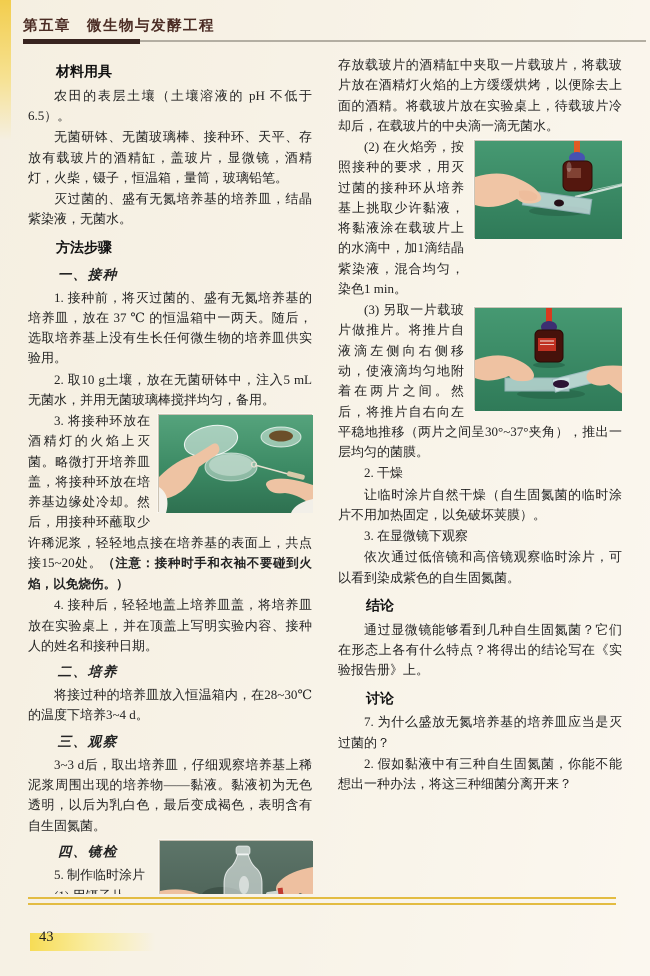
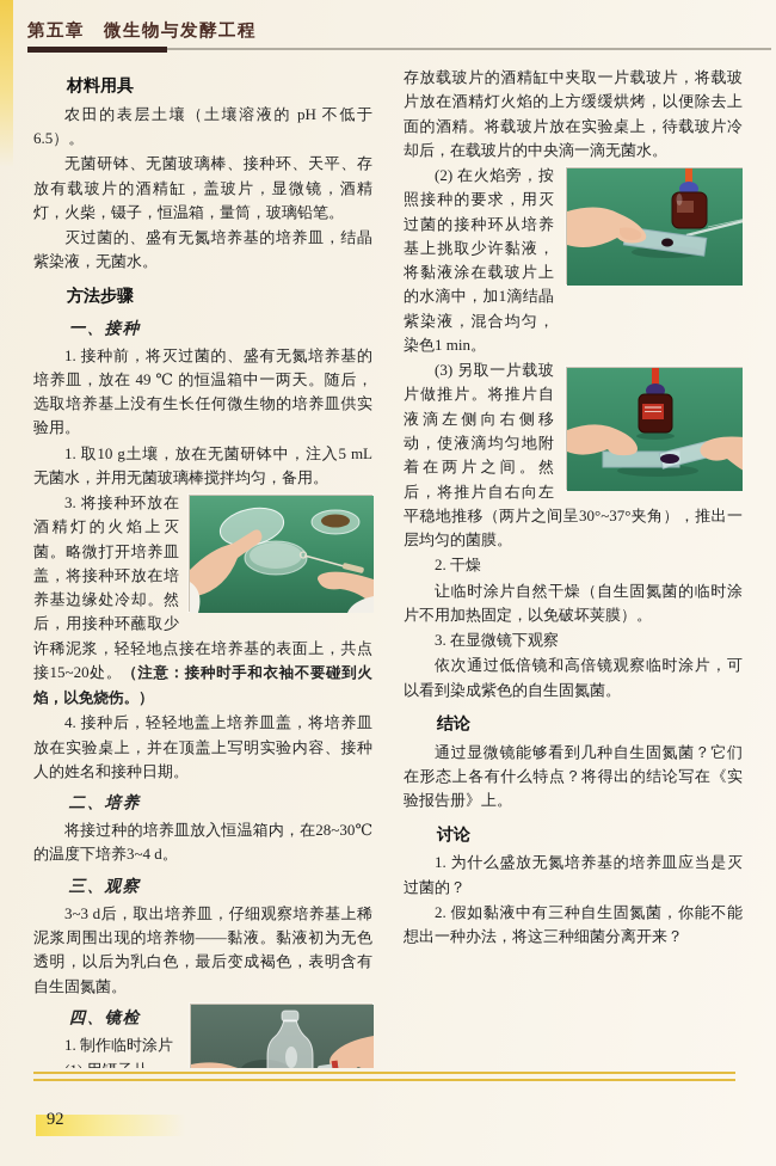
  第五章 微生物与发酵工程
  材料用具
  农田的表层土壤（土壤溶液的 pH 不低于6.5）。
  无菌研钵、无菌玻璃棒、接种环、天平、存放有载玻片的酒精缸，盖玻片，显微镜，酒精灯，火柴，镊子，恒温箱，量筒，玻璃铅笔。
  灭过菌的、盛有无氮培养基的培养皿，结晶紫染液，无菌水。
  方法步骤
  一、接种
- 1. 接种前，将灭过菌的、盛有无氮培养基的培养皿，放在 37 ℃ 的恒温箱中一两天。随后，选取培养基上没有生长任何微生物的培养皿供实验用。
+ 1. 接种前，将灭过菌的、盛有无氮培养基的培养皿，放在 49 ℃ 的恒温箱中一两天。随后，选取培养基上没有生长任何微生物的培养皿供实验用。
- 2. 取10 g土壤，放在无菌研钵中，注入5 mL无菌水，并用无菌玻璃棒搅拌均匀，备用。
+ 1. 取10 g土壤，放在无菌研钵中，注入5 mL无菌水，并用无菌玻璃棒搅拌均匀，备用。
  3. 将接种环放在酒精灯的火焰上灭菌。略微打开培养皿盖，将接种环放在培养基边缘处冷却。然后，用接种环蘸取少许稀泥浆，轻轻地点接在培养基的表面上，共点接15~20处。（注意：接种时手和衣袖不要碰到火焰，以免烧伤。）
  4. 接种后，轻轻地盖上培养皿盖，将培养皿放在实验桌上，并在顶盖上写明实验内容、接种人的姓名和接种日期。
  二、培养
  将接过种的培养皿放入恒温箱内，在28~30℃的温度下培养3~4 d。
  三、观察
  3~3 d后，取出培养皿，仔细观察培养基上稀泥浆周围出现的培养物——黏液。黏液初为无色透明，以后为乳白色，最后变成褐色，表明含有自生固氮菌。
  四、镜检
- 5. 制作临时涂片
+ 1. 制作临时涂片
  存放载玻片的酒精缸中夹取一片载玻片，将载玻片放在酒精灯火焰的上方缓缓烘烤，以便除去上面的酒精。将载玻片放在实验桌上，待载玻片冷却后，在载玻片的中央滴一滴无菌水。
  (2) 在火焰旁，按照接种的要求，用灭过菌的接种环从培养基上挑取少许黏液，将黏液涂在载玻片上的水滴中，加1滴结晶紫染液，混合均匀，染色1 min。
  (3) 另取一片载玻片做推片。将推片自液滴左侧向右侧移动，使液滴均匀地附着在两片之间。然后，将推片自右向左平稳地推移（两片之间呈30°~37°夹角），推出一层均匀的菌膜。
  2. 干燥
  让临时涂片自然干燥（自生固氮菌的临时涂片不用加热固定，以免破坏荚膜）。
  3. 在显微镜下观察
  依次通过低倍镜和高倍镜观察临时涂片，可以看到染成紫色的自生固氮菌。
  结论
  通过显微镜能够看到几种自生固氮菌？它们在形态上各有什么特点？将得出的结论写在《实验报告册》上。
  讨论
- 7. 为什么盛放无氮培养基的培养皿应当是灭过菌的？
+ 1. 为什么盛放无氮培养基的培养皿应当是灭过菌的？
  2. 假如黏液中有三种自生固氮菌，你能不能想出一种办法，将这三种细菌分离开来？
- 43
+ 92
